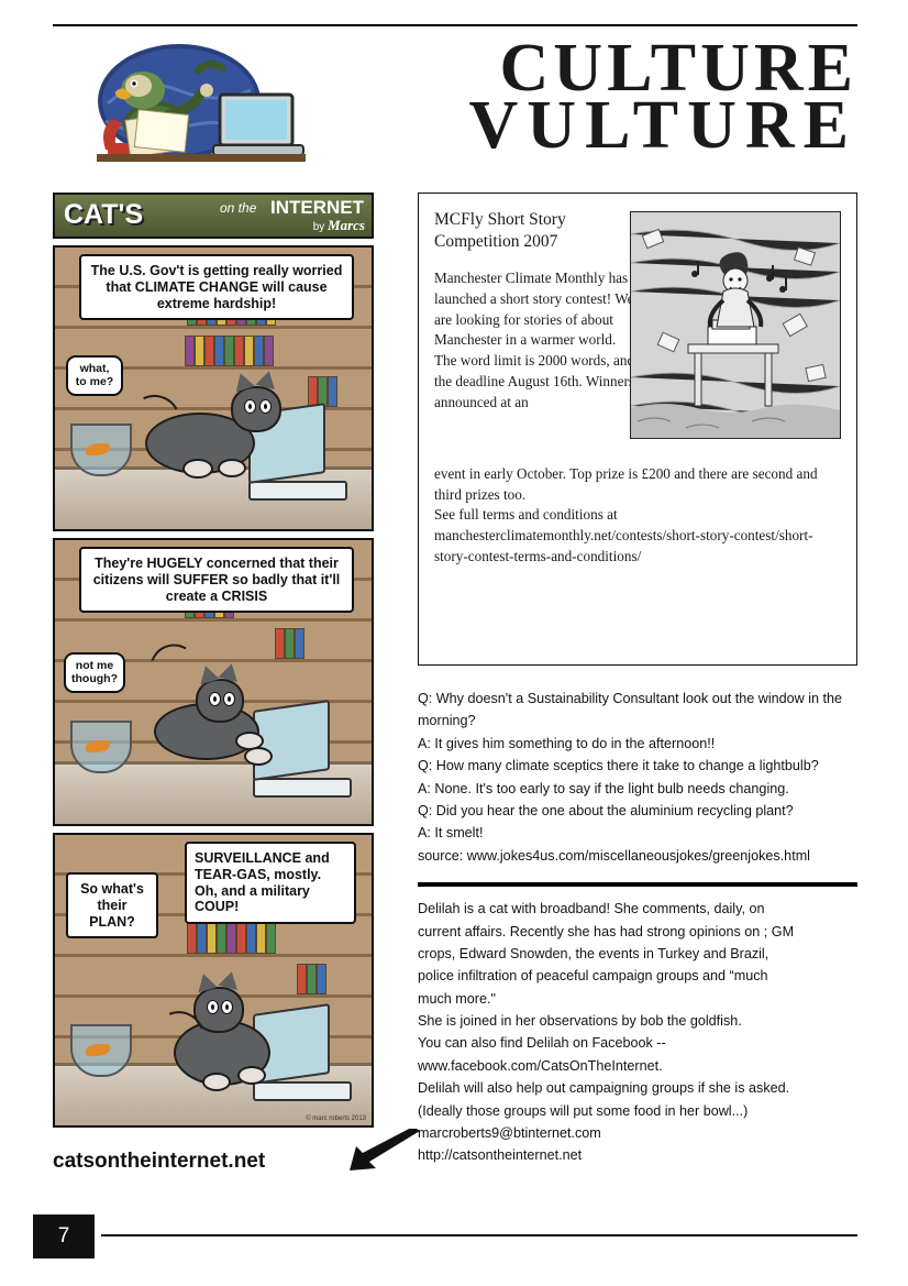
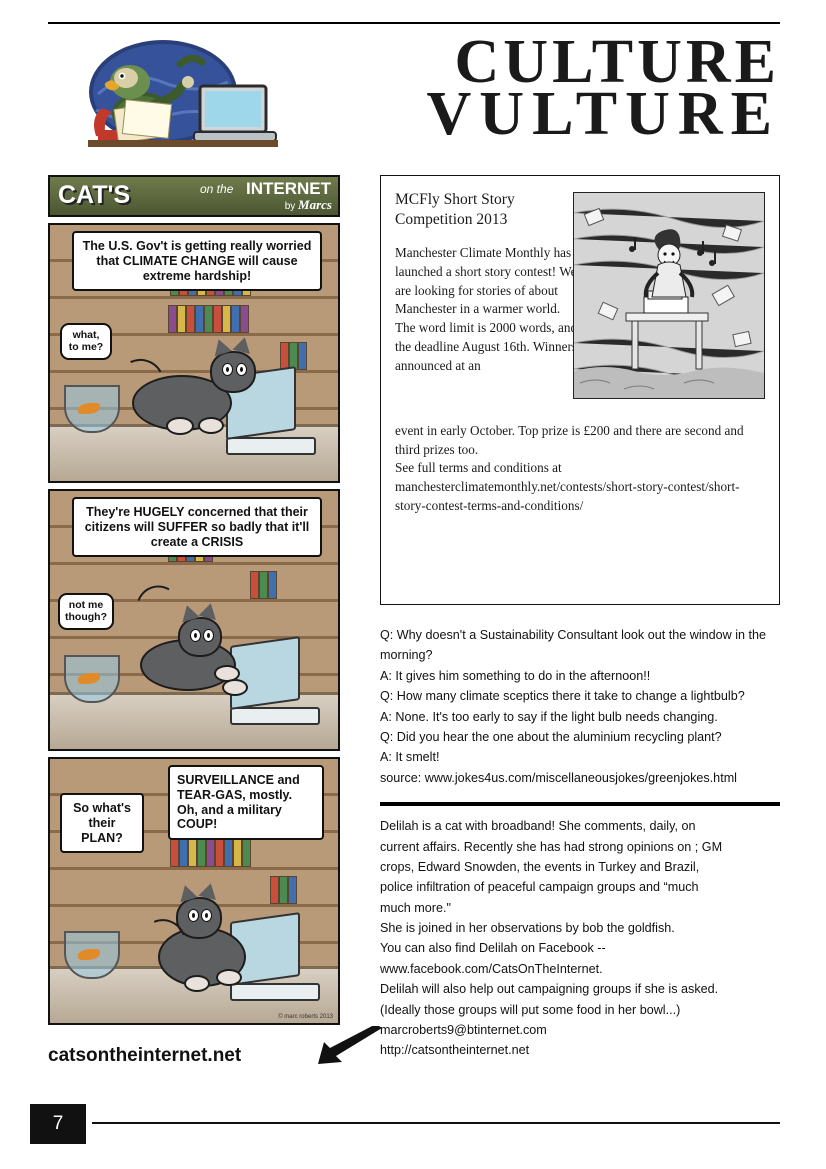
  CULTURE
  VULTURE
  CAT'S
  on the
  INTERNET
  by Marcs
  The U.S. Gov't is getting really worried that CLIMATE CHANGE will cause extreme hardship!
  what, to me?
  They're HUGELY concerned that their citizens will SUFFER so badly that it'll create a CRISIS
  not me though?
  SURVEILLANCE and TEAR-GAS, mostly. Oh, and a military COUP!
  So what's their PLAN?
  catsontheinternet.net
- MCFly Short Story Competition 2007
+ MCFly Short Story Competition 2013
  Manchester Climate Monthly has launched a short story contest! W are looking for stories of about Manchester in a warmer world. The word limit is 2000 words, an the deadline August 16th. Winner announced at an
  event in early October. Top prize is £200 and there are second and third prizes too.
  See full terms and conditions at manchesterclimatemonthly.net/contests/short-story-contest/short-story-contest-terms-and-conditions/
  Q: Why doesn't a Sustainability Consultant look out the window in the morning?
  A: It gives him something to do in the afternoon!!
  Q: How many climate sceptics there it take to change a lightbulb?
  A: None. It's too early to say if the light bulb needs changing.
  Q: Did you hear the one about the aluminium recycling plant?
  A: It smelt!
  source: www.jokes4us.com/miscellaneousjokes/greenjokes.html
  Delilah is a cat with broadband! She comments, daily, on
  current affairs. Recently she has had strong opinions on ; GM
  crops, Edward Snowden, the events in Turkey and Brazil,
  police infiltration of peaceful campaign groups and “much
  much more."
  She is joined in her observations by bob the goldfish.
  You can also find Delilah on Facebook --
  www.facebook.com/CatsOnTheInternet.
  Delilah will also help out campaigning groups if she is asked.
  (Ideally those groups will put some food in her bowl...)
  marcroberts9@btinternet.com
  http://catsontheinternet.net
  7
